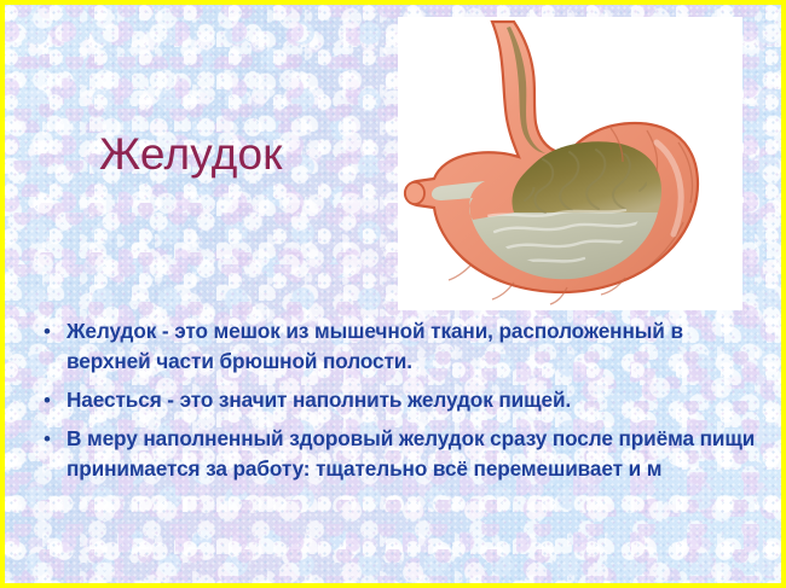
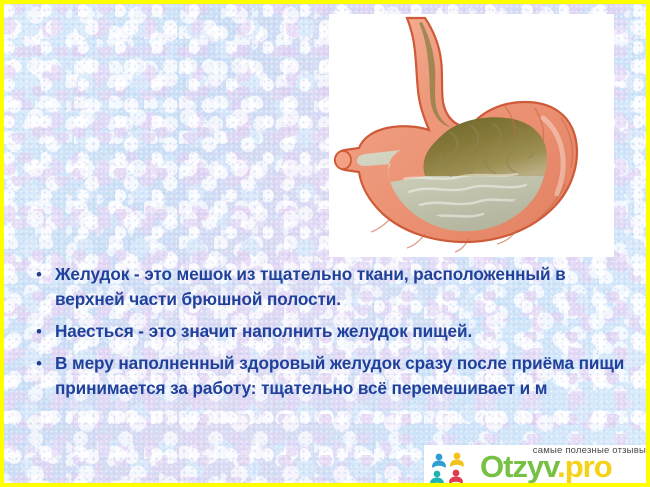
- Желудок
  •
- Желудок - это мешок из мышечной ткани, расположенный в верхней части брюшной полости.
+ Желудок - это мешок из тщательно ткани, расположенный в верхней части брюшной полости.
  •
  Наесться - это значит наполнить желудок пищей.
  •
  В меру наполненный здоровый желудок сразу после приёма пищи принимается за работу: тщательно всё перемешивает и м
+ самые полезные отзывы
+ Otzyv.pro
